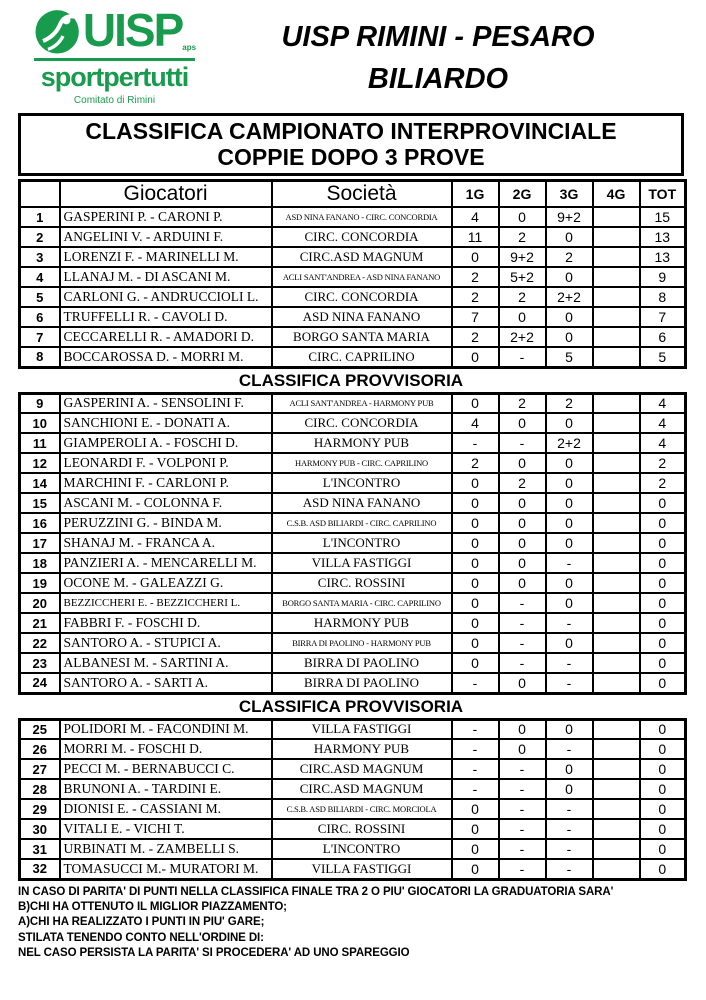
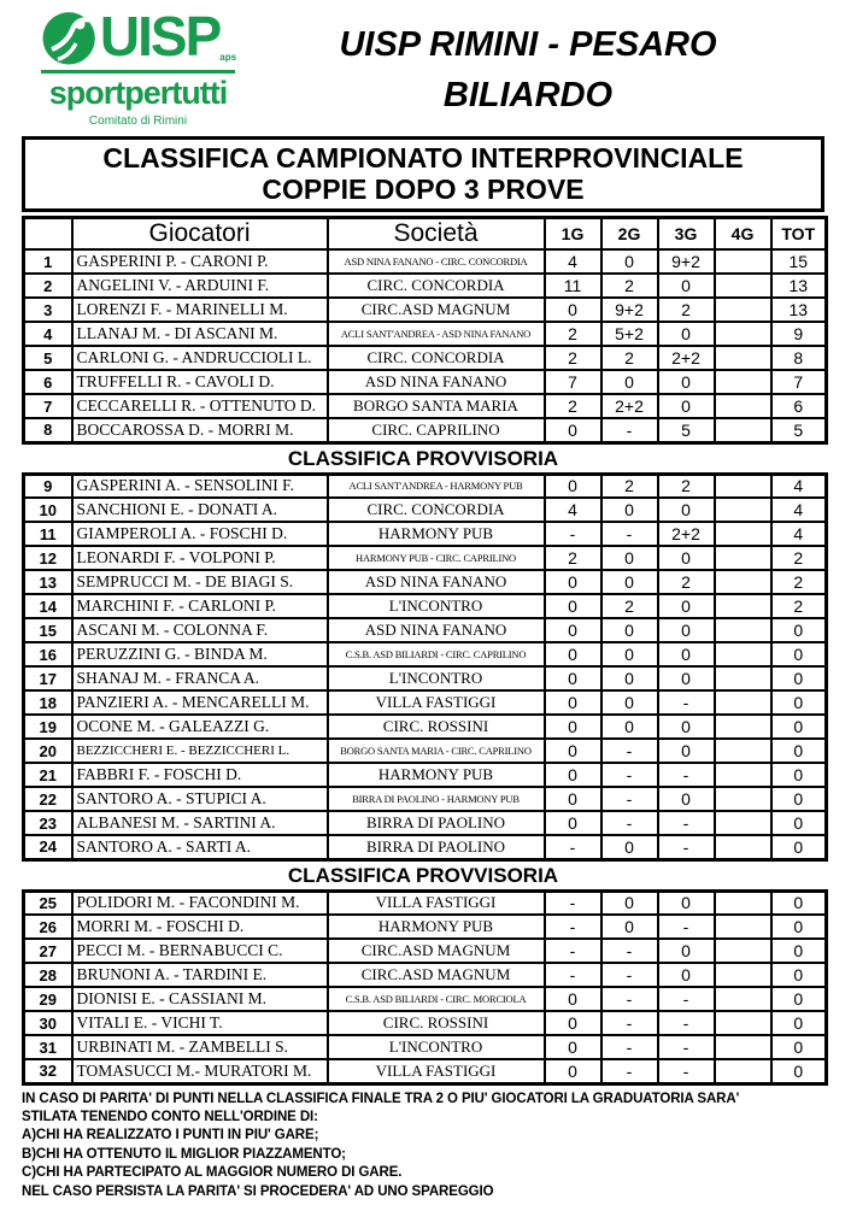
  UISP
  aps
  sportpertutti
  Comitato di Rimini
  UISP RIMINI - PESARO
  BILIARDO
  CLASSIFICA CAMPIONATO INTERPROVINCIALE
  COPPIE DOPO 3 PROVE
  	Giocatori	Società	1G	2G	3G	4G	TOT
  1	GASPERINI P. - CARONI P.	ASD NINA FANANO - CIRC. CONCORDIA	4	0	9+2		15
  2	ANGELINI V. - ARDUINI F.	CIRC. CONCORDIA	11	2	0		13
  3	LORENZI F. - MARINELLI M.	CIRC.ASD MAGNUM	0	9+2	2		13
  4	LLANAJ M. - DI ASCANI M.	ACLI SANT'ANDREA - ASD NINA FANANO	2	5+2	0		9
  5	CARLONI G. - ANDRUCCIOLI L.	CIRC. CONCORDIA	2	2	2+2		8
  6	TRUFFELLI R. - CAVOLI D.	ASD NINA FANANO	7	0	0		7
- 7	CECCARELLI R. - AMADORI D.	BORGO SANTA MARIA	2	2+2	0		6
+ 7	CECCARELLI R. - OTTENUTO D.	BORGO SANTA MARIA	2	2+2	0		6
  8	BOCCAROSSA D. - MORRI M.	CIRC. CAPRILINO	0	-	5		5
  CLASSIFICA PROVVISORIA
  9	GASPERINI A. - SENSOLINI F.	ACLI SANT'ANDREA - HARMONY PUB	0	2	2		4
  10	SANCHIONI E. - DONATI A.	CIRC. CONCORDIA	4	0	0		4
  11	GIAMPEROLI A. - FOSCHI D.	HARMONY PUB	-	-	2+2		4
  12	LEONARDI F. - VOLPONI P.	HARMONY PUB - CIRC. CAPRILINO	2	0	0		2
+ 13	SEMPRUCCI M. - DE BIAGI S.	ASD NINA FANANO	0	0	2		2
  14	MARCHINI F. - CARLONI P.	L'INCONTRO	0	2	0		2
  15	ASCANI M. - COLONNA F.	ASD NINA FANANO	0	0	0		0
  16	PERUZZINI G. - BINDA M.	C.S.B. ASD BILIARDI - CIRC. CAPRILINO	0	0	0		0
  17	SHANAJ M. - FRANCA A.	L'INCONTRO	0	0	0		0
  18	PANZIERI A. - MENCARELLI M.	VILLA FASTIGGI	0	0	-		0
  19	OCONE M. - GALEAZZI G.	CIRC. ROSSINI	0	0	0		0
  20	BEZZICCHERI E. - BEZZICCHERI L.	BORGO SANTA MARIA - CIRC. CAPRILINO	0	-	0		0
  21	FABBRI F. - FOSCHI D.	HARMONY PUB	0	-	-		0
  22	SANTORO A. - STUPICI A.	BIRRA DI PAOLINO - HARMONY PUB	0	-	0		0
  23	ALBANESI M. - SARTINI A.	BIRRA DI PAOLINO	0	-	-		0
  24	SANTORO A. - SARTI A.	BIRRA DI PAOLINO	-	0	-		0
  CLASSIFICA PROVVISORIA
  25	POLIDORI M. - FACONDINI M.	VILLA FASTIGGI	-	0	0		0
  26	MORRI M. - FOSCHI D.	HARMONY PUB	-	0	-		0
  27	PECCI M. - BERNABUCCI C.	CIRC.ASD MAGNUM	-	-	0		0
  28	BRUNONI A. - TARDINI E.	CIRC.ASD MAGNUM	-	-	0		0
  29	DIONISI E. - CASSIANI M.	C.S.B. ASD BILIARDI - CIRC. MORCIOLA	0	-	-		0
  30	VITALI E. - VICHI T.	CIRC. ROSSINI	0	-	-		0
  31	URBINATI M. - ZAMBELLI S.	L'INCONTRO	0	-	-		0
  32	TOMASUCCI M.- MURATORI M.	VILLA FASTIGGI	0	-	-		0
  IN CASO DI PARITA' DI PUNTI NELLA CLASSIFICA FINALE TRA 2 O PIU' GIOCATORI LA GRADUATORIA SARA'
- B)CHI HA OTTENUTO IL MIGLIOR PIAZZAMENTO;
+ STILATA TENENDO CONTO NELL'ORDINE DI:
  A)CHI HA REALIZZATO I PUNTI IN PIU' GARE;
- STILATA TENENDO CONTO NELL'ORDINE DI:
+ B)CHI HA OTTENUTO IL MIGLIOR PIAZZAMENTO;
+ C)CHI HA PARTECIPATO AL MAGGIOR NUMERO DI GARE.
  NEL CASO PERSISTA LA PARITA' SI PROCEDERA' AD UNO SPAREGGIO
